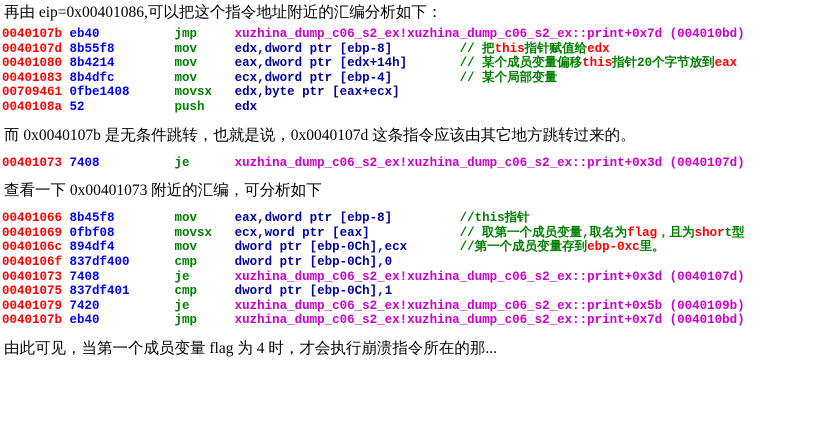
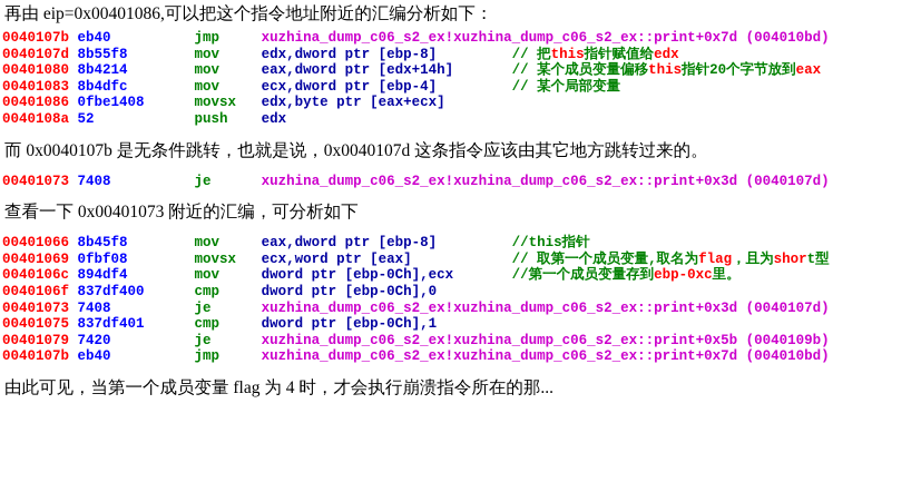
  再由 eip=0x00401086,可以把这个指令地址附近的汇编分析如下：
  0040107b eb40 jmp xuzhina_dump_c06_s2_ex!xuzhina_dump_c06_s2_ex::print+0x7d (004010bd)
  0040107d 8b55f8 mov edx,dword ptr [ebp-8] // 把this指针赋值给edx
  00401080 8b4214 mov eax,dword ptr [edx+14h] // 某个成员变量偏移this指针20个字节放到eax
  00401083 8b4dfc mov ecx,dword ptr [ebp-4] // 某个局部变量
- 00709461 0fbe1408 movsx edx,byte ptr [eax+ecx]
+ 00401086 0fbe1408 movsx edx,byte ptr [eax+ecx]
  0040108a 52 push edx
  而 0x0040107b 是无条件跳转，也就是说，0x0040107d 这条指令应该由其它地方跳转过来的。
  00401073 7408 je xuzhina_dump_c06_s2_ex!xuzhina_dump_c06_s2_ex::print+0x3d (0040107d)
  查看一下 0x00401073 附近的汇编，可分析如下
  00401066 8b45f8 mov eax,dword ptr [ebp-8] //this指针
  00401069 0fbf08 movsx ecx,word ptr [eax] // 取第一个成员变量,取名为flag，且为short型
  0040106c 894df4 mov dword ptr [ebp-0Ch],ecx //第一个成员变量存到ebp-0xc里。
  0040106f 837df400 cmp dword ptr [ebp-0Ch],0
  00401073 7408 je xuzhina_dump_c06_s2_ex!xuzhina_dump_c06_s2_ex::print+0x3d (0040107d)
  00401075 837df401 cmp dword ptr [ebp-0Ch],1
  00401079 7420 je xuzhina_dump_c06_s2_ex!xuzhina_dump_c06_s2_ex::print+0x5b (0040109b)
  0040107b eb40 jmp xuzhina_dump_c06_s2_ex!xuzhina_dump_c06_s2_ex::print+0x7d (004010bd)
  由此可见，当第一个成员变量 flag 为 4 时，才会执行崩溃指令所在的那...
